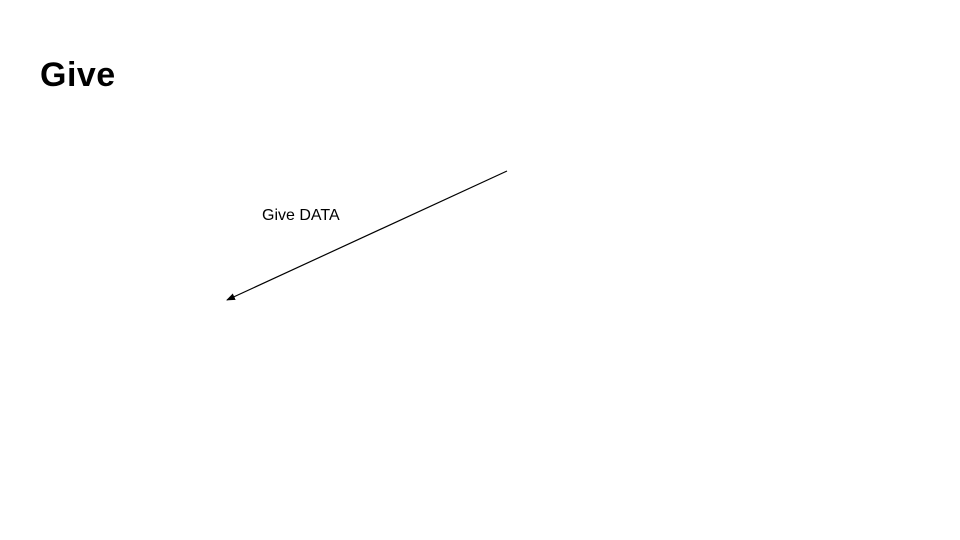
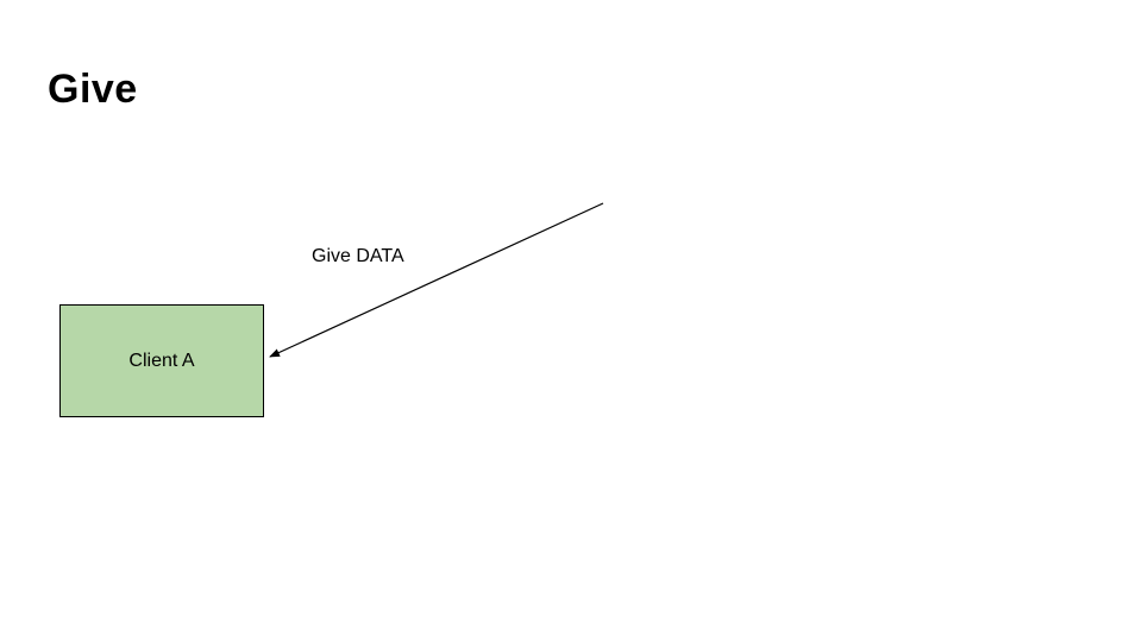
  Give
  Give DATA
+ Client A
